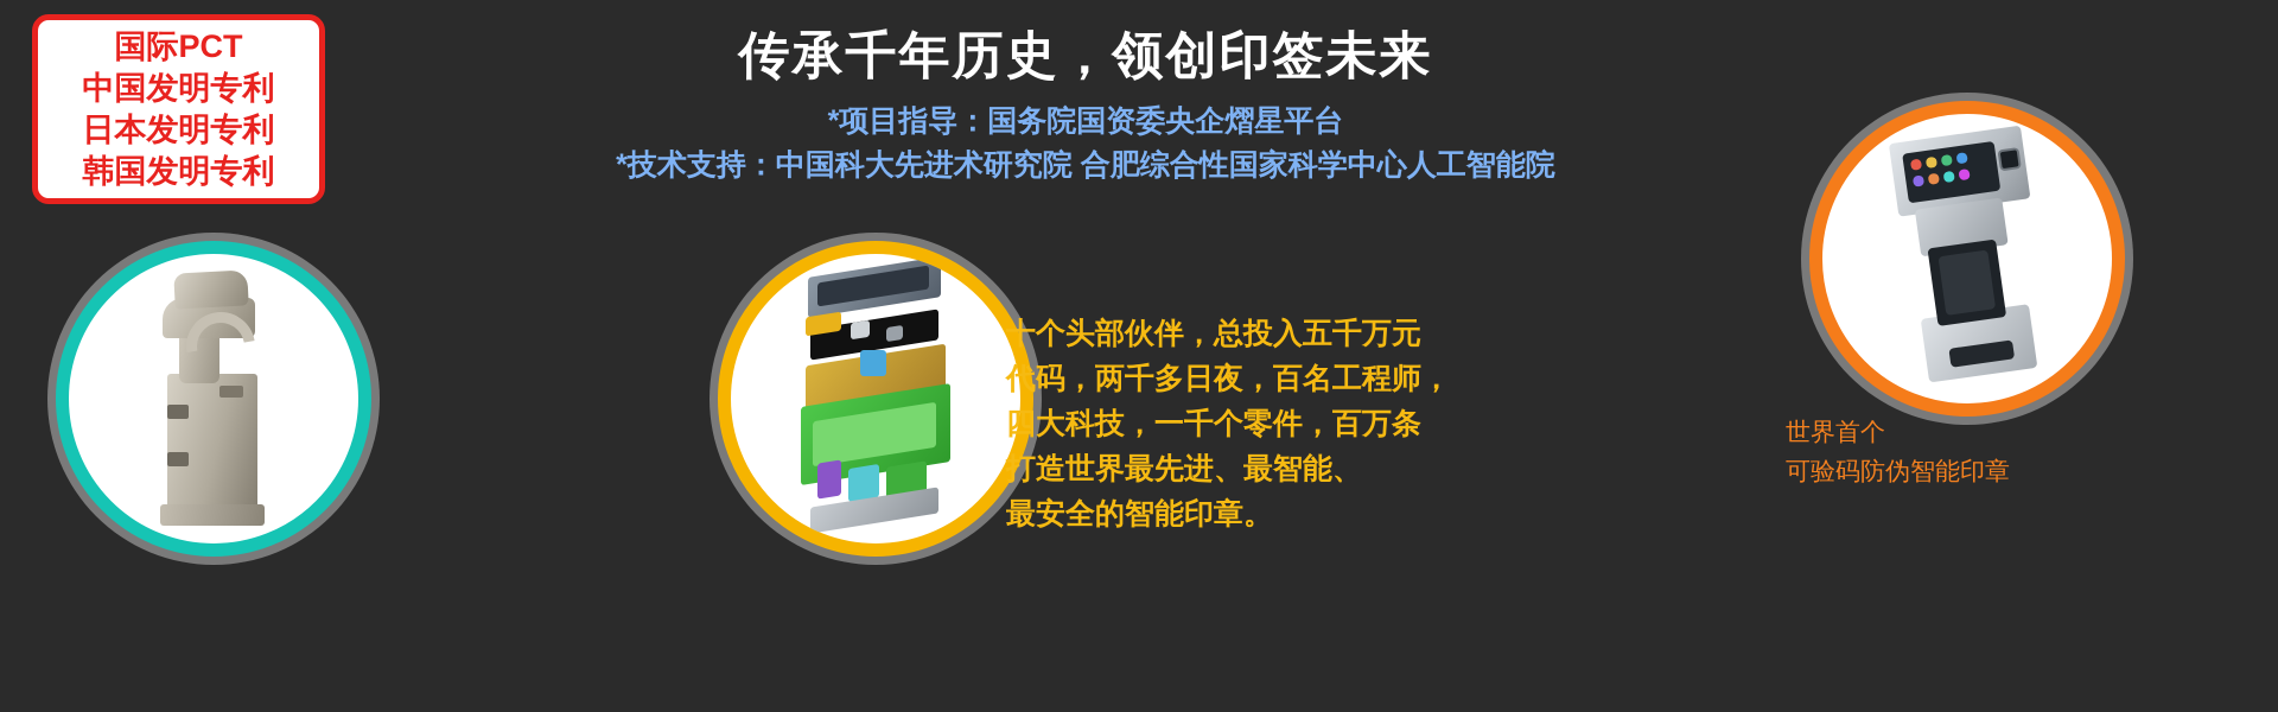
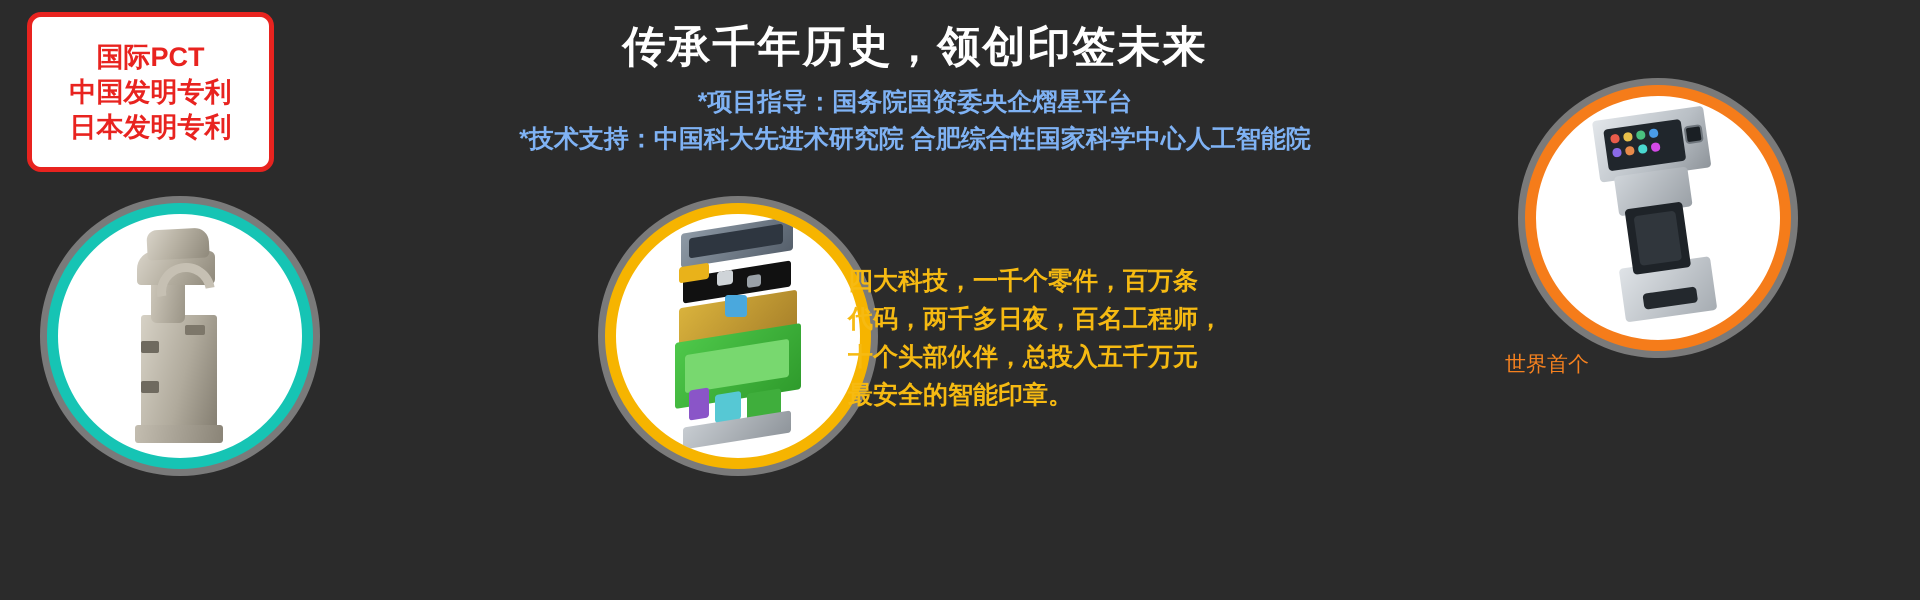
  国际PCT
  中国发明专利
  日本发明专利
- 韩国发明专利
  传承千年历史，领创印签未来
  *项目指导：国务院国资委央企熠星平台
  *技术支持：中国科大先进术研究院 合肥综合性国家科学中心人工智能院
- 十个头部伙伴，总投入五千万元
+ 四大科技，一千个零件，百万条
  代码，两千多日夜，百名工程师，
- 四大科技，一千个零件，百万条
+ 十个头部伙伴，总投入五千万元
- 打造世界最先进、最智能、
  最安全的智能印章。
  世界首个
- 可验码防伪智能印章
